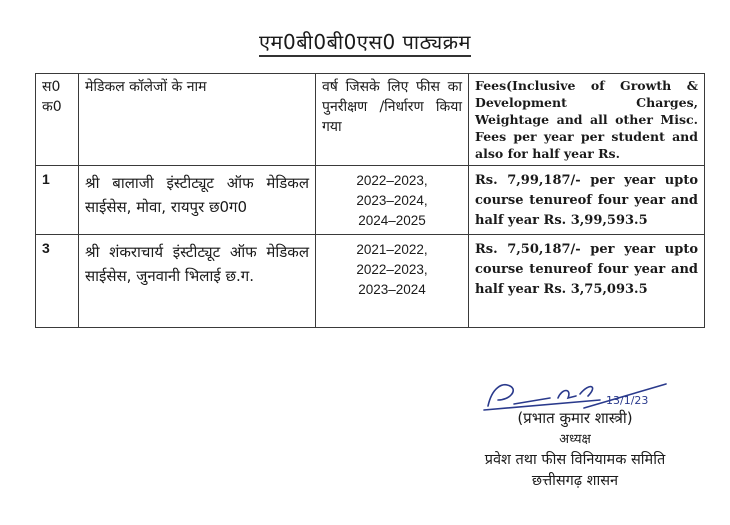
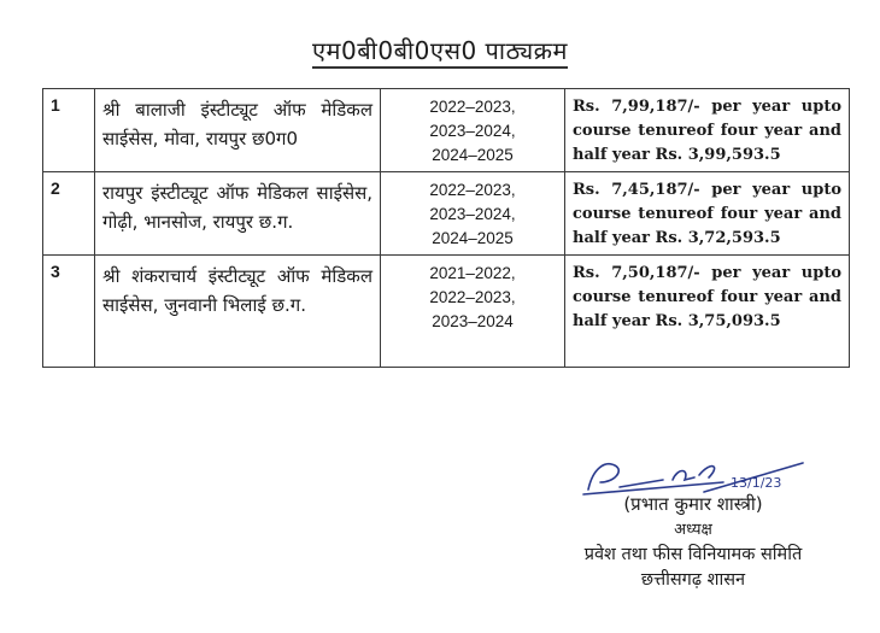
  एम0बी0बी0एस0 पाठ्यक्रम
- स0 क0	मेडिकल कॉलेजों के नाम	वर्ष जिसके लिए फीस का पुनरीक्षण /निर्धारण किया गया	Fees(Inclusive of Growth & Development Charges, Weightage and all other Misc. Fees per year per student and also for half year Rs.
  1	श्री बालाजी इंस्टीट्यूट ऑफ मेडिकल साईसेस, मोवा, रायपुर छ0ग0	2022–2023, 2023–2024, 2024–2025	Rs. 7,99,187/- per year upto course tenureof four year and half year Rs. 3,99,593.5
+ 2	रायपुर इंस्टीट्यूट ऑफ मेडिकल साईसेस, गोढ़ी, भानसोज, रायपुर छ.ग.	2022–2023, 2023–2024, 2024–2025	Rs. 7,45,187/- per year upto course tenureof four year and half year Rs. 3,72,593.5
  3	श्री शंकराचार्य इंस्टीट्यूट ऑफ मेडिकल साईसेस, जुनवानी भिलाई छ.ग.	2021–2022, 2022–2023, 2023–2024	Rs. 7,50,187/- per year upto course tenureof four year and half year Rs. 3,75,093.5
  13/1/23
  (प्रभात कुमार शास्त्री)
  अध्यक्ष
  प्रवेश तथा फीस विनियामक समिति
  छत्तीसगढ़ शासन
